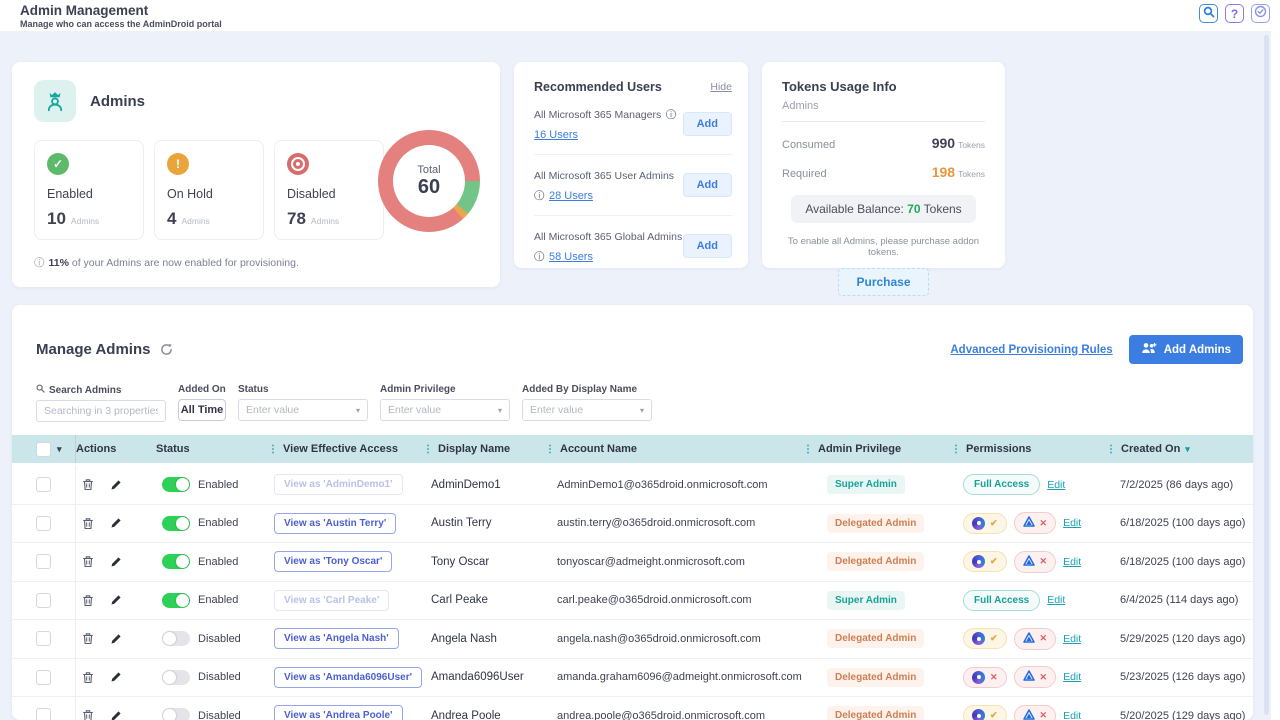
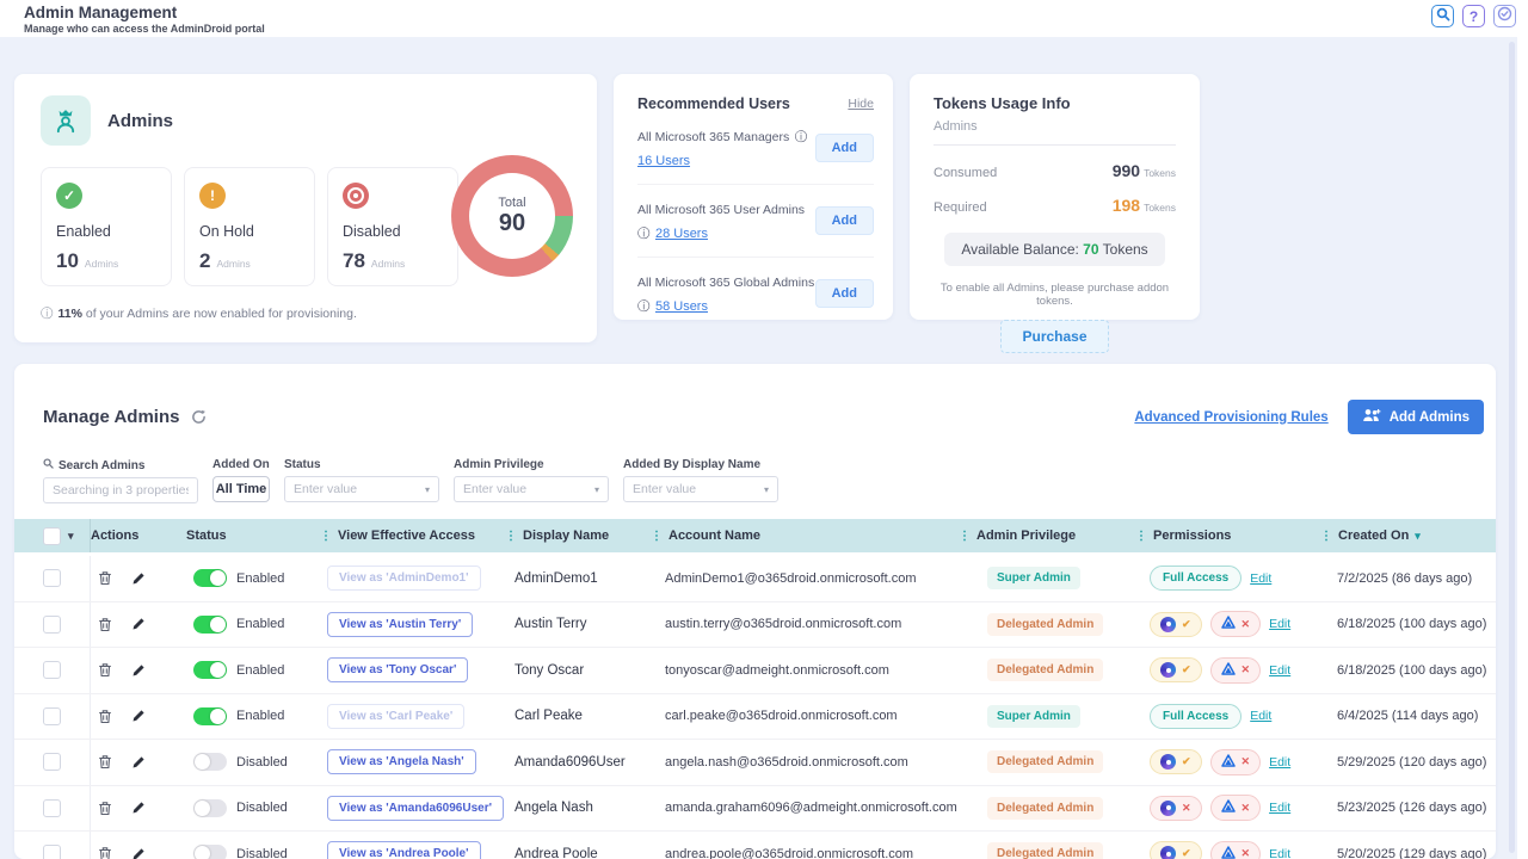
  Admin Management
  Manage who can access the AdminDroid portal
  ?
  Admins
  ✓
  Enabled
  10
  Admins
  !
  On Hold
- 4
+ 2
  Admins
  Disabled
  78
  Admins
  Total
- 60
+ 90
  ⓘ 11% of your Admins are now enabled for provisioning.
  Recommended Users
  Hide
  All Microsoft 365 Managers ⓘ 16 Users
  Add
  All Microsoft 365 User Admins ⓘ 28 Users
  Add
  All Microsoft 365 Global Admins ⓘ 58 Users
  Add
  Tokens Usage Info
  Admins
  Consumed
  990 Tokens
  Required
  198 Tokens
  Available Balance: 70 Tokens
  To enable all Admins, please purchase addon tokens.
  Purchase
  Manage Admins
  Advanced Provisioning Rules
  Add Admins
  Search Admins
  Searching in 3 propertie
  Added On
  All Time
  Status
  Enter value
  ▾
  Admin Privilege
  Enter value
  ▾
  Added By Display Name
  Enter value
  ▾
  ▾
  Actions
  Status
  ⋮
  View Effective Access
  ⋮
  Display Name
  ⋮
  Account Name
  ⋮
  Admin Privilege
  ⋮
  Permissions
  ⋮
  Created On
  ▾
  Enabled
  View as 'AdminDemo1'
  AdminDemo1
  AdminDemo1@o365droid.onmicrosoft.com
  Super Admin
  Full Access
  Edit
  7/2/2025 (86 days ago)
  Enabled
  View as 'Austin Terry'
  Austin Terry
  austin.terry@o365droid.onmicrosoft.com
  Delegated Admin
  ✔
  ✕
  Edit
  6/18/2025 (100 days ago)
  Enabled
  View as 'Tony Oscar'
  Tony Oscar
  tonyoscar@admeight.onmicrosoft.com
  Delegated Admin
  ✔
  ✕
  Edit
  6/18/2025 (100 days ago)
  Enabled
  View as 'Carl Peake'
  Carl Peake
  carl.peake@o365droid.onmicrosoft.com
  Super Admin
  Full Access
  Edit
  6/4/2025 (114 days ago)
  Disabled
  View as 'Angela Nash'
- Angela Nash
+ Amanda6096User
  angela.nash@o365droid.onmicrosoft.com
  Delegated Admin
  ✔
  ✕
  Edit
  5/29/2025 (120 days ago)
  Disabled
  View as 'Amanda6096User'
- Amanda6096User
+ Angela Nash
  amanda.graham6096@admeight.onmicrosoft.com
  Delegated Admin
  ✕
  ✕
  Edit
  5/23/2025 (126 days ago)
  Disabled
  View as 'Andrea Poole'
  Andrea Poole
  andrea.poole@o365droid.onmicrosoft.com
  Delegated Admin
  ✔
  ✕
  Edit
  5/20/2025 (129 days ago)
